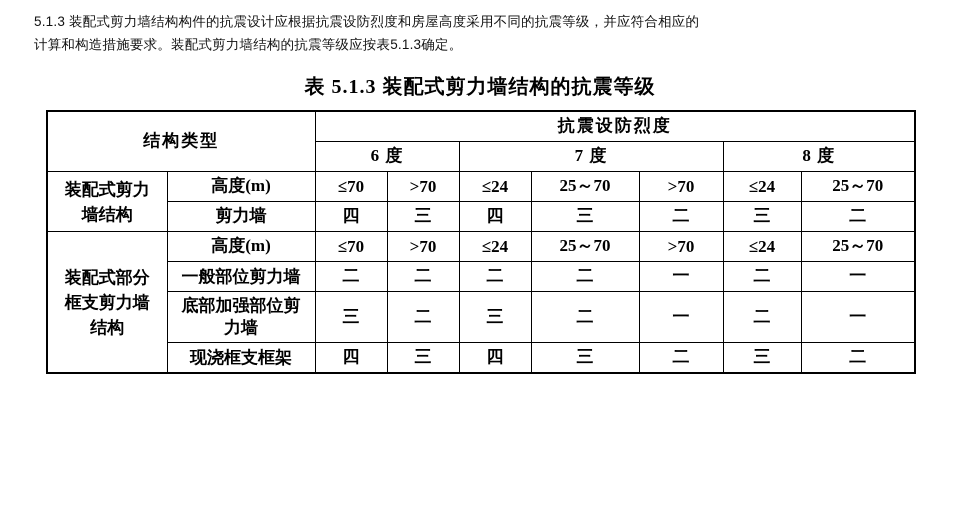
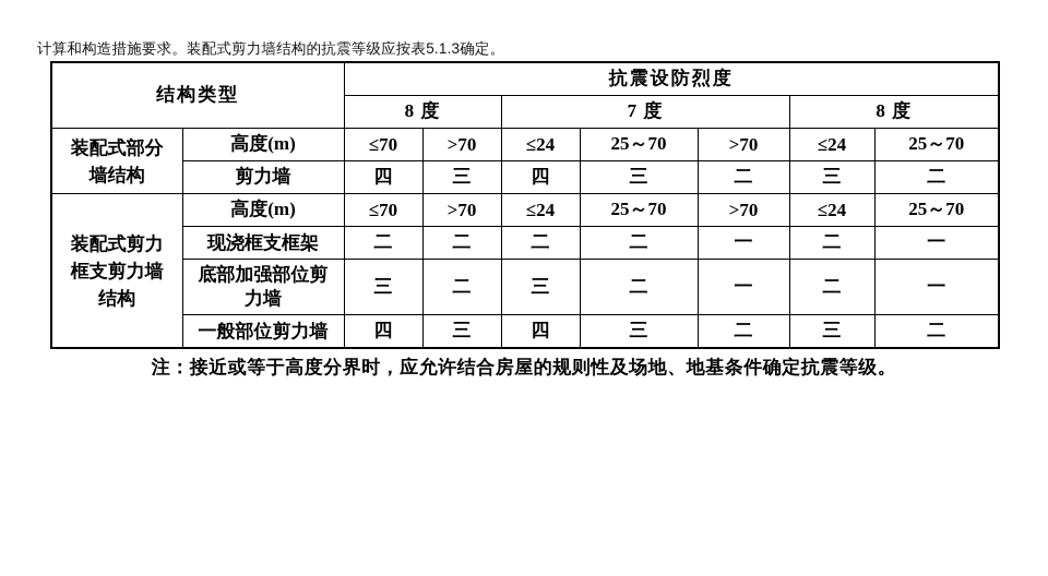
- 5.1.3 装配式剪力墙结构构件的抗震设计应根据抗震设防烈度和房屋高度采用不同的抗震等级，并应符合相应的
  计算和构造措施要求。装配式剪力墙结构的抗震等级应按表5.1.3确定。
- 表 5.1.3 装配式剪力墙结构的抗震等级
  结构类型	抗震设防烈度
- 6 度	7 度	8 度
+ 8 度	7 度	8 度
- 装配式剪力 墙结构	高度(m)	≤70	>70	≤24	25～70	>70	≤24	25～70
+ 装配式部分 墙结构	高度(m)	≤70	>70	≤24	25～70	>70	≤24	25～70
  剪力墙	四	三	四	三	二	三	二
- 装配式部分 框支剪力墙 结构	高度(m)	≤70	>70	≤24	25～70	>70	≤24	25～70
+ 装配式剪力 框支剪力墙 结构	高度(m)	≤70	>70	≤24	25～70	>70	≤24	25～70
- 一般部位剪力墙	二	二	二	二	一	二	一
+ 现浇框支框架	二	二	二	二	一	二	一
  底部加强部位剪 力墙	三	二	三	二	一	二	一
- 现浇框支框架	四	三	四	三	二	三	二
+ 一般部位剪力墙	四	三	四	三	二	三	二
+ 注：接近或等于高度分界时，应允许结合房屋的规则性及场地、地基条件确定抗震等级。
